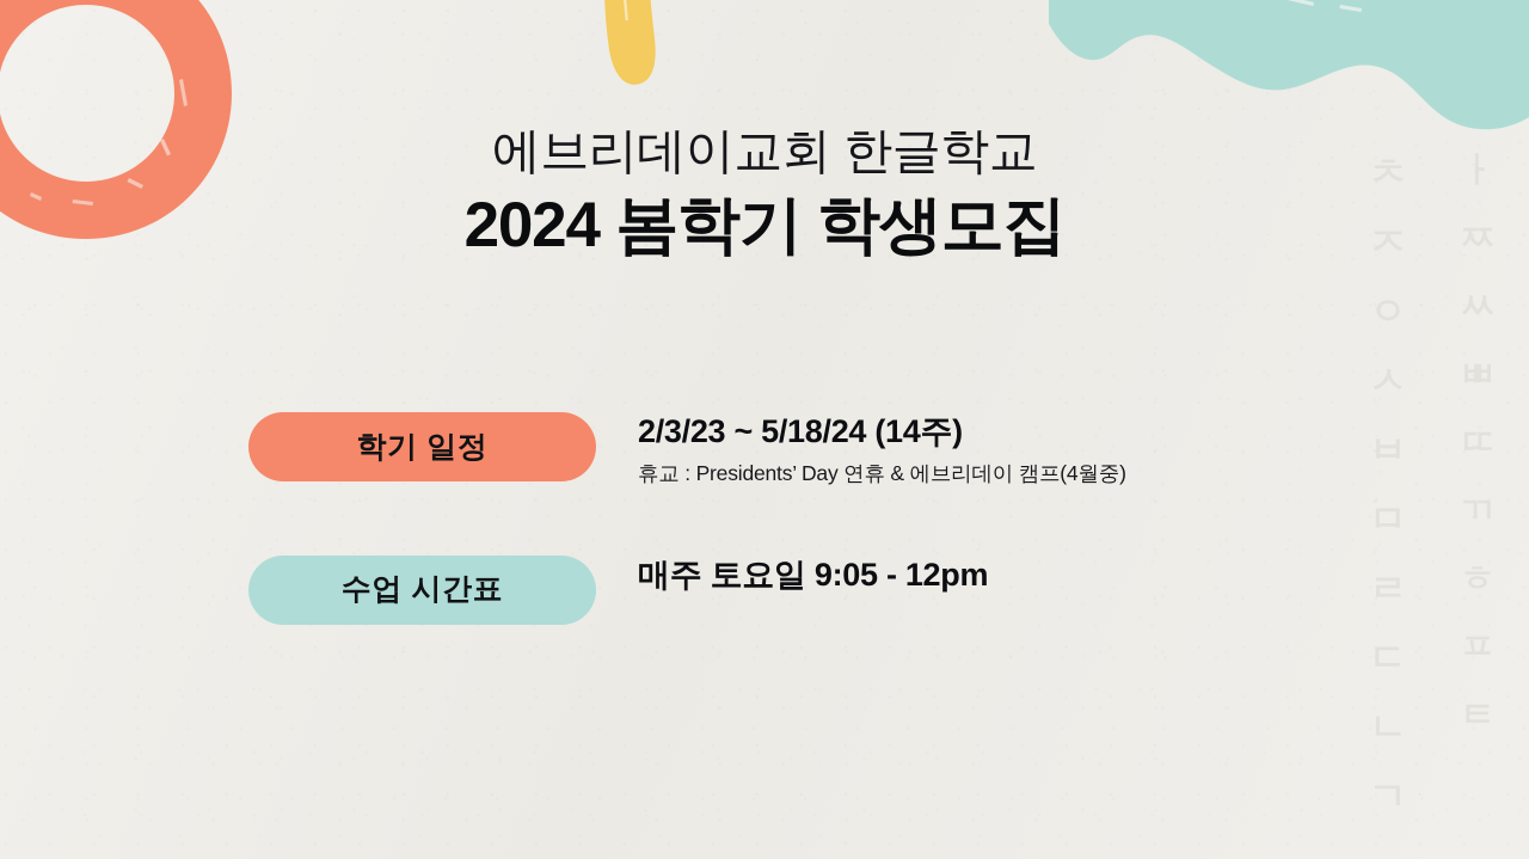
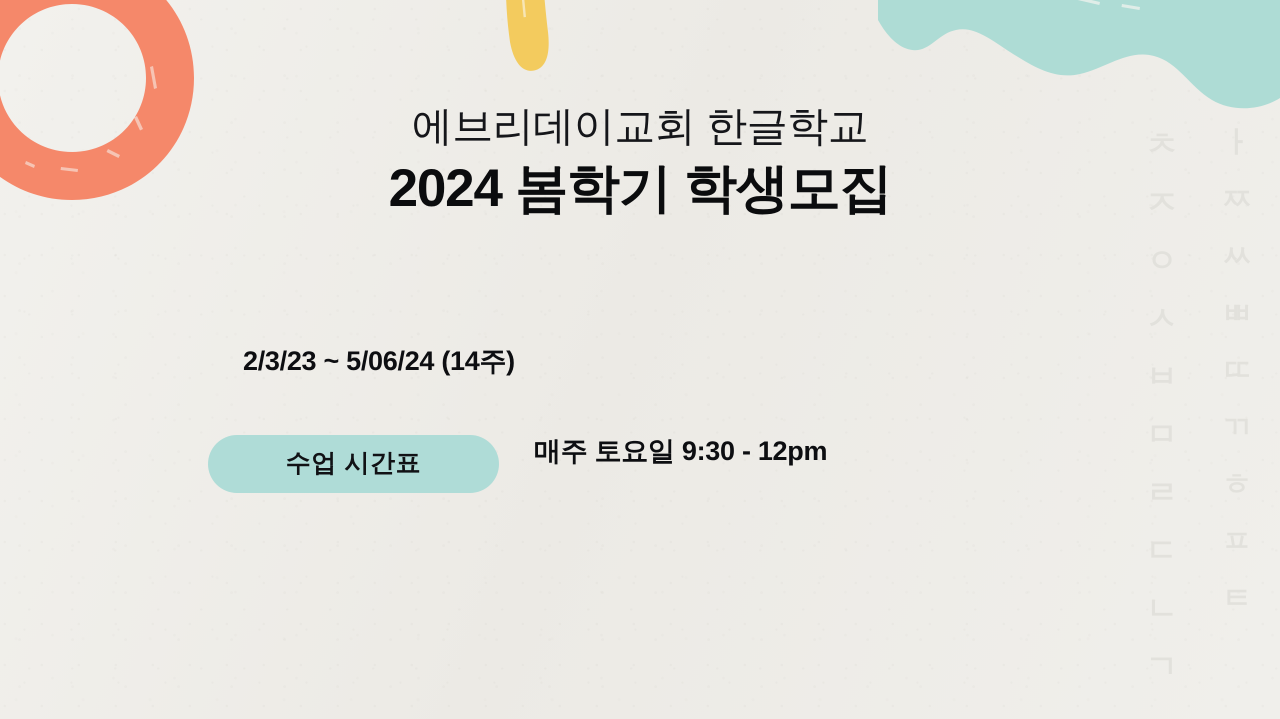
  에브리데이교회 한글학교
  2024 봄학기 학생모집
- 학기 일정
- 2/3/23 ~ 5/18/24 (14주)
+ 2/3/23 ~ 5/06/24 (14주)
- 휴교 : Presidents’ Day 연휴 & 에브리데이 캠프(4월중)
  수업 시간표
- 매주 토요일 9:05 - 12pm
+ 매주 토요일 9:30 - 12pm
